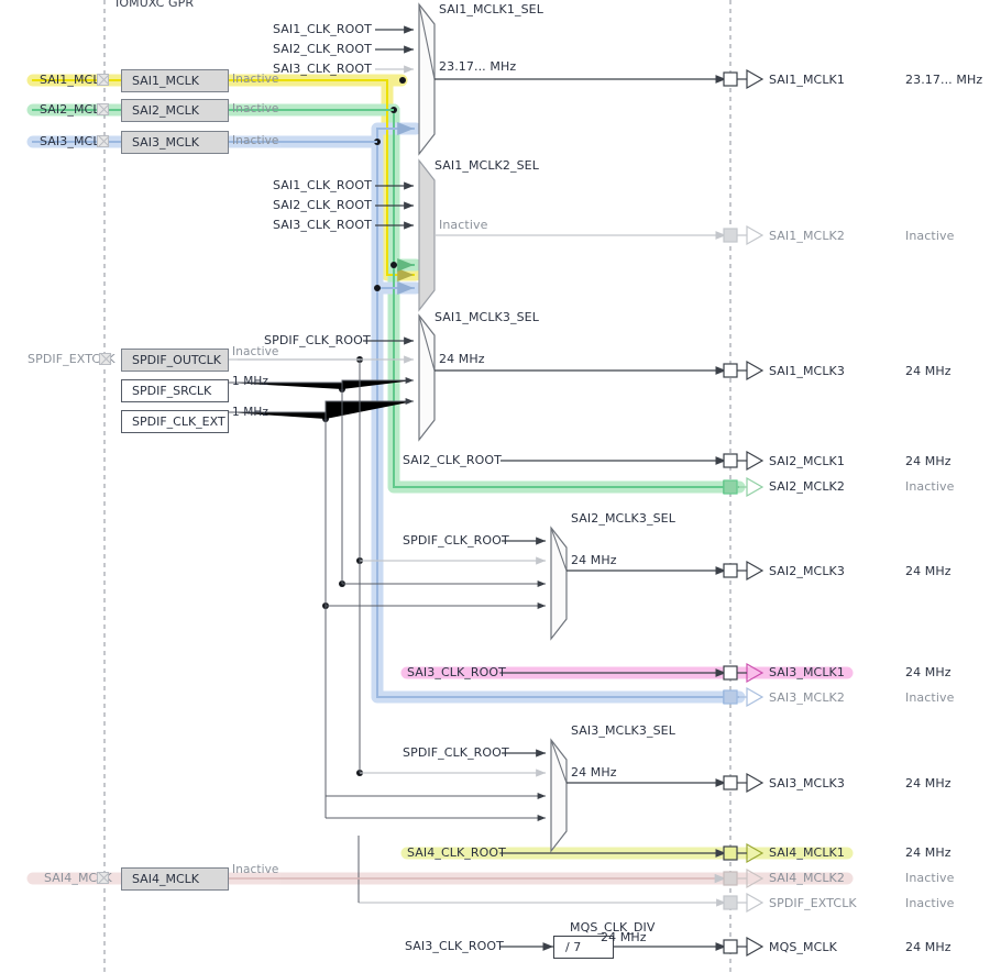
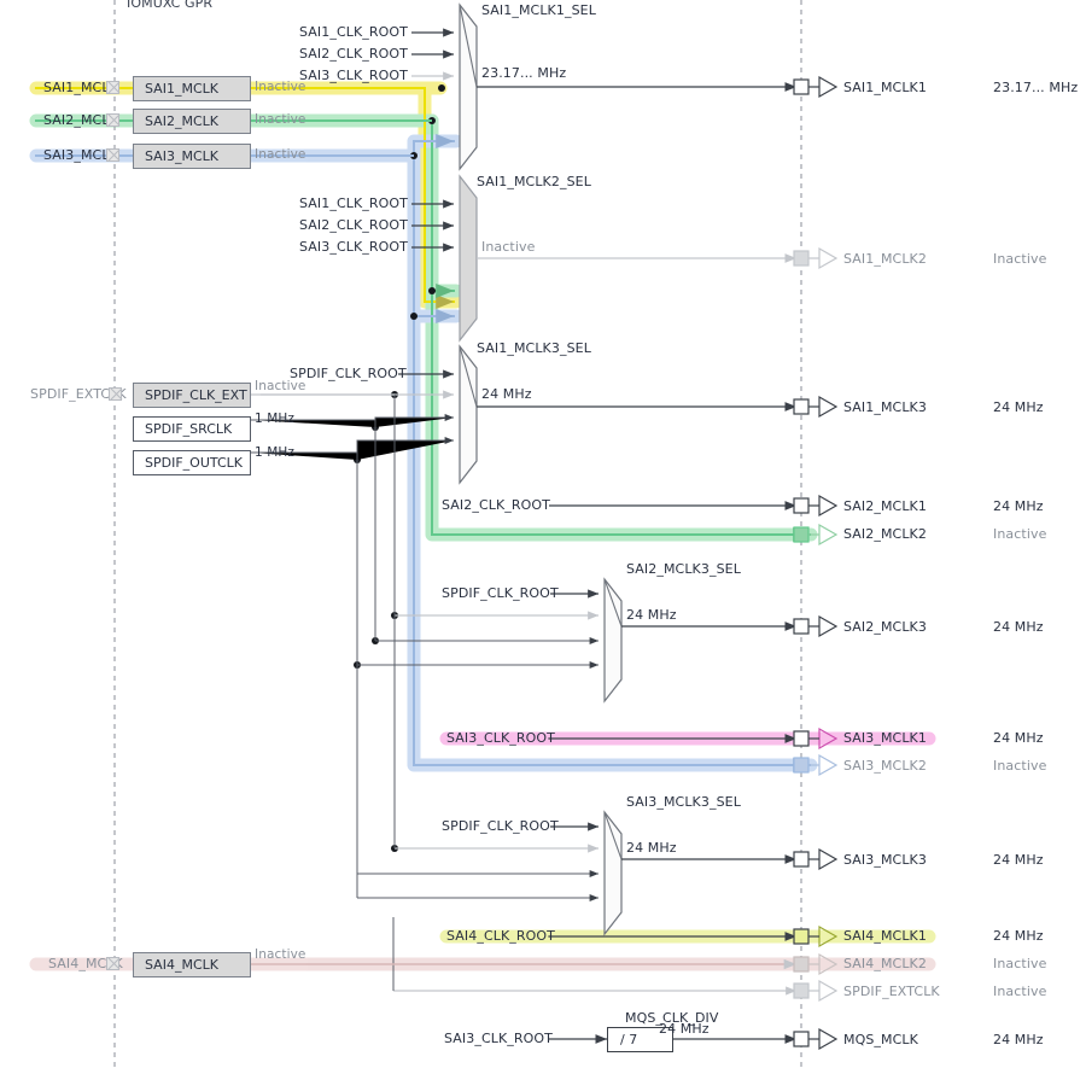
  IOMUXC GPR
  SAI1_MC
  SAI2_MC
  SAI3_MC
  SPDIF_EXTCK
  SAI4_MC
  SAI1_MCLK
  SAI2_MCLK
  SAI3_MCLK
- SPDIF_OUTCLK
+ SPDIF_CLK_EXT
  SPDIF_SRCLK
- SPDIF_CLK_EXT
+ SPDIF_OUTCLK
  SAI4_MCLK
  Inactive
  Inactive
  Inactive
  Inactive
  1 MHz
  1 MHz
  Inactive
  SAI1_MCLK1_SEL
  SAI1_MCLK2_SEL
  SAI1_MCLK3_SEL
  SAI2_MCLK3_SEL
  SAI3_MCLK3_SEL
  23.17... MHz
  Inactive
  24 MHz
  24 MHz
  24 MHz
  SAI1_CLK_ROOT
  SAI2_CLK_ROOT
  SAI3_CLK_ROOT
  SAI1_CLK_ROOT
  SAI2_CLK_ROOT
  SAI3_CLK_ROOT
  SPDIF_CLK_ROOT
  SPDIF_CLK_ROOT
  SPDIF_CLK_ROOT
  SAI2_CLK_ROOT
  SAI3_CLK_ROOT
  SAI4_CLK_ROOT
  SAI3_CLK_ROOT
  MQS_CLK_DIV
  / 7
  24 MHz
  SAI1_MCLK1
  SAI1_MCLK2
  SAI1_MCLK3
  SAI2_MCLK1
  SAI2_MCLK2
  SAI2_MCLK3
  SAI3_MCLK1
  SAI3_MCLK2
  SAI3_MCLK3
  SAI4_MCLK1
  SAI4_MCLK2
  SPDIF_EXTCLK
  MQS_MCLK
  23.17... MHz
  Inactive
  24 MHz
  24 MHz
  Inactive
  24 MHz
  24 MHz
  Inactive
  24 MHz
  24 MHz
  Inactive
  Inactive
  24 MHz
